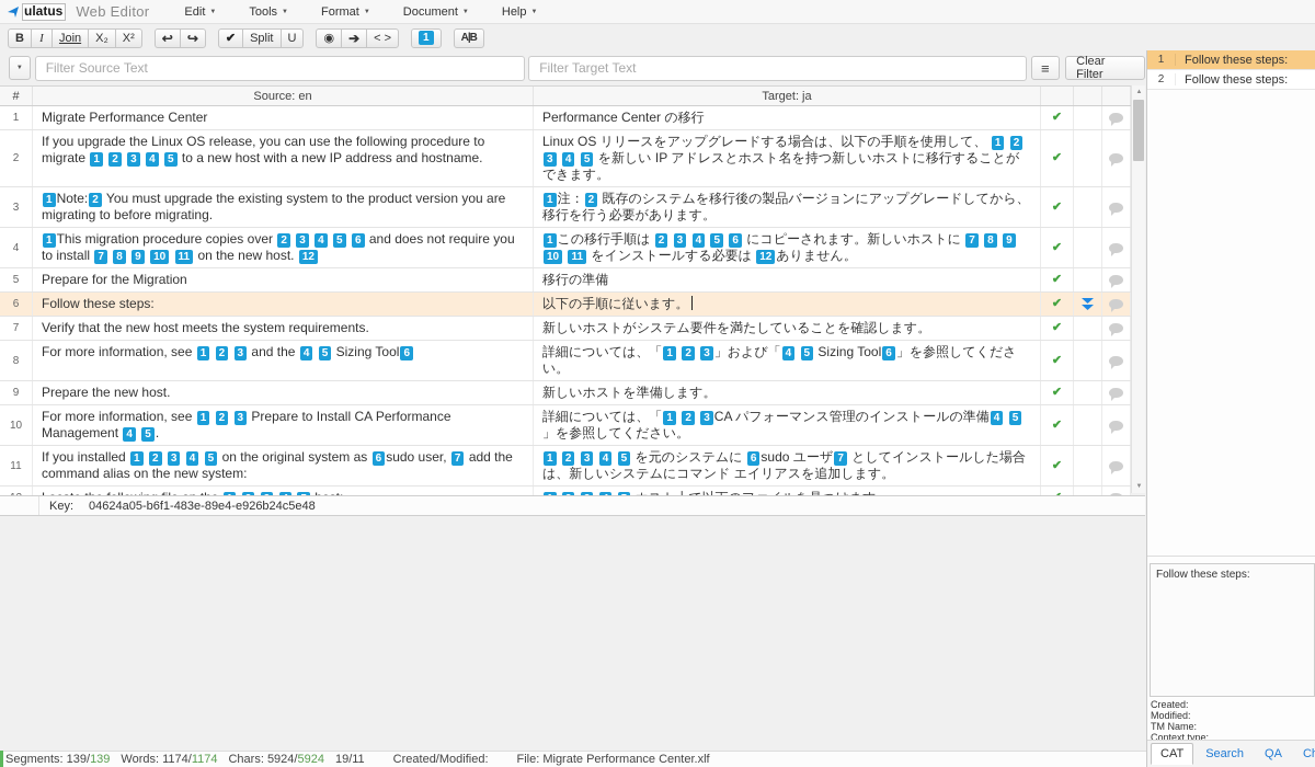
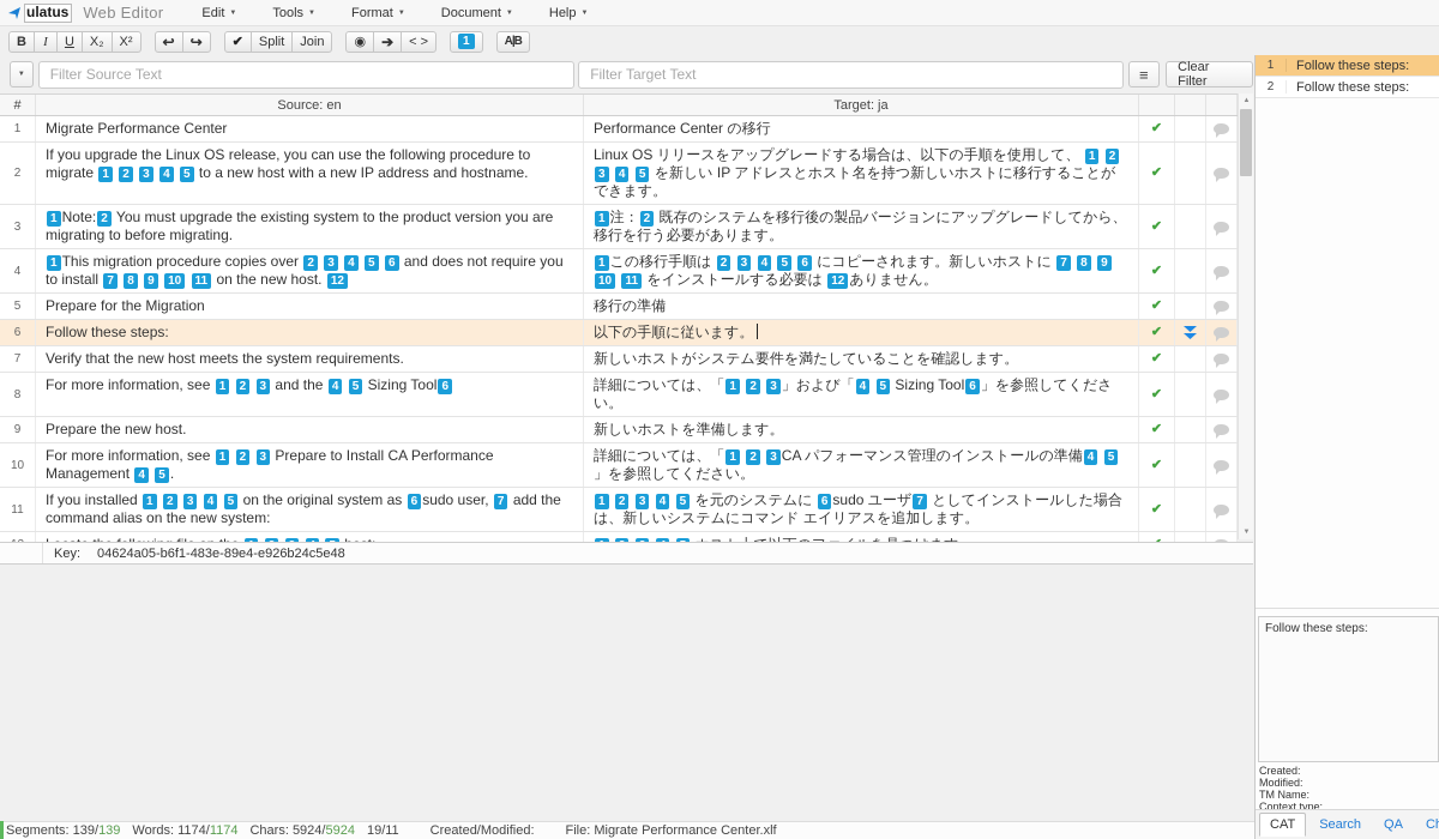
  ulatus
  Web Editor
  Edit
  Tools
  Format
  Document
  Help
  B
  I
- Join
+ U
  X₂
  X²
  ↩
  ↪
  ✔
  Split
- U
+ Join
  ◉
  ➔
  < >
  1
  A|B
  Filter Source Text
  Filter Target Text
  ≡
  Clear Filter
  #
  Source: en
  Target: ja
  1
  Migrate Performance Center
  Performance Center の移行
  ✔
  2
  If you upgrade the Linux OS release, you can use the following procedure to migrate 1 2 3 4 5 to a new host with a new IP address and hostname.
  Linux OS リリースをアップグレードする場合は、以下の手順を使用して、 1 2 3 4 5 を新しい IP アドレスとホスト名を持つ新しいホストに移行することができます。
  ✔
  3
  1 Note: 2 You must upgrade the existing system to the product version you are migrating to before migrating.
  1 注： 2 既存のシステムを移行後の製品バージョンにアップグレードしてから、移行を行う必要があります。
  ✔
  4
  1 This migration procedure copies over 2 3 4 5 6 and does not require you to install 7 8 9 10 11 on the new host. 12
  1 この移行手順は 2 3 4 5 6 にコピーされます。新しいホストに 7 8 9 10 11 をインストールする必要は 12 ありません。
  ✔
  5
  Prepare for the Migration
  移行の準備
  ✔
  6
  Follow these steps:
  以下の手順に従います。
  ✔
  7
  Verify that the new host meets the system requirements.
  新しいホストがシステム要件を満たしていることを確認します。
  ✔
  8
  For more information, see 1 2 3 and the 4 5 Sizing Tool 6
  詳細については、「 1 2 3 」および「 4 5 Sizing Tool 6 」を参照してください。
  ✔
  9
  Prepare the new host.
  新しいホストを準備します。
  ✔
  10
  For more information, see 1 2 3 Prepare to Install CA Performance Management 4 5 .
  詳細については、「 1 2 3 CA パフォーマンス管理のインストールの準備 4 5」を参照してください。
  ✔
  11
  If you installed 1 2 3 4 5 on the original system as 6 sudo user, 7 add the command alias on the new system:
  1 2 3 4 5 を元のシステムに 6 sudo ユーザ 7 としてインストールした場合は、新しいシステムにコマンド エイリアスを追加します。
  ✔
  Key:
  04624a05-b6f1-483e-89e4-e926b24c5e48
  1
  Follow these steps:
  2
  Follow these steps:
  Follow these steps:
  Created:
  Modified:
  TM Name:
  Context type:
  CAT
  Search
  QA
  Segments: 139/139
  Words: 1174/1174
  Chars: 5924/5924
  19/11
  Created/Modified:
  File: Migrate Performance Center.xlf
